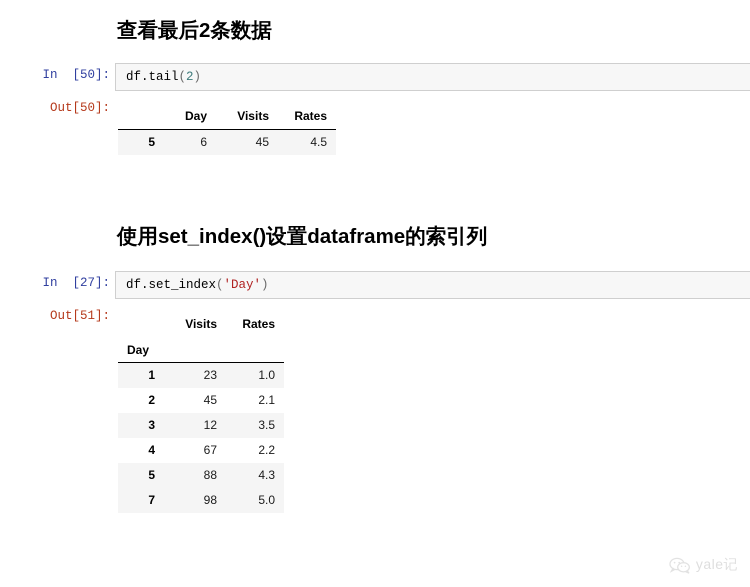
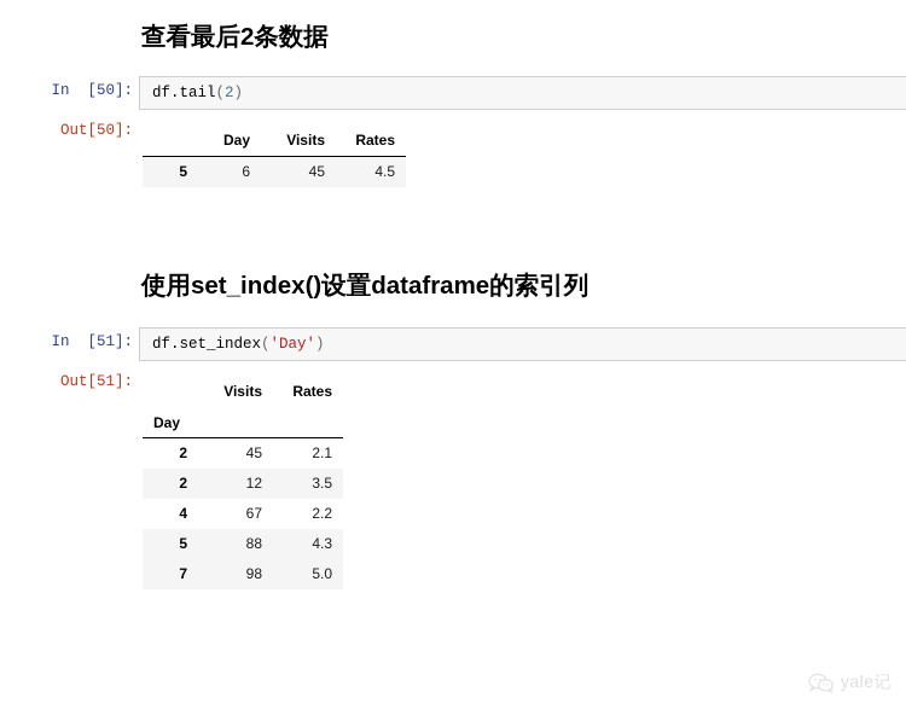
  查看最后2条数据
  In [50]:
  df.tail(2)
  Out[50]:
  	Day	Visits	Rates
  5	6	45	4.5
  使用set_index()设置dataframe的索引列
- In [27]:
+ In [51]:
  df.set_index('Day')
  Out[51]:
  	Visits	Rates
  Day
- 1	23	1.0
  2	45	2.1
- 3	12	3.5
+ 2	12	3.5
  4	67	2.2
  5	88	4.3
  7	98	5.0
  yale记
